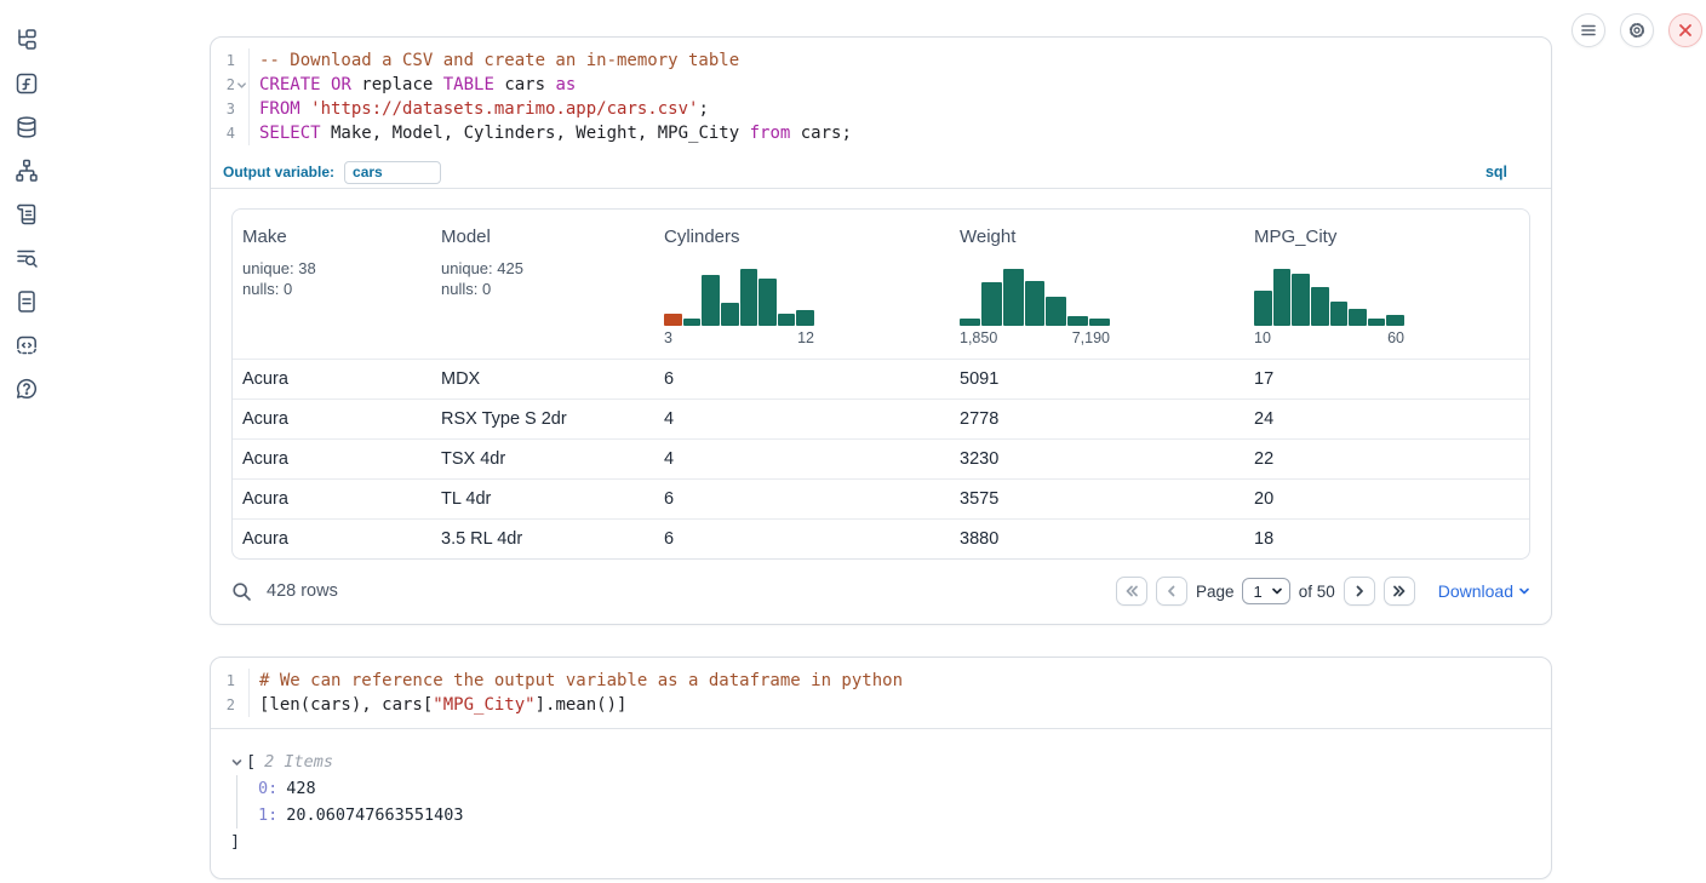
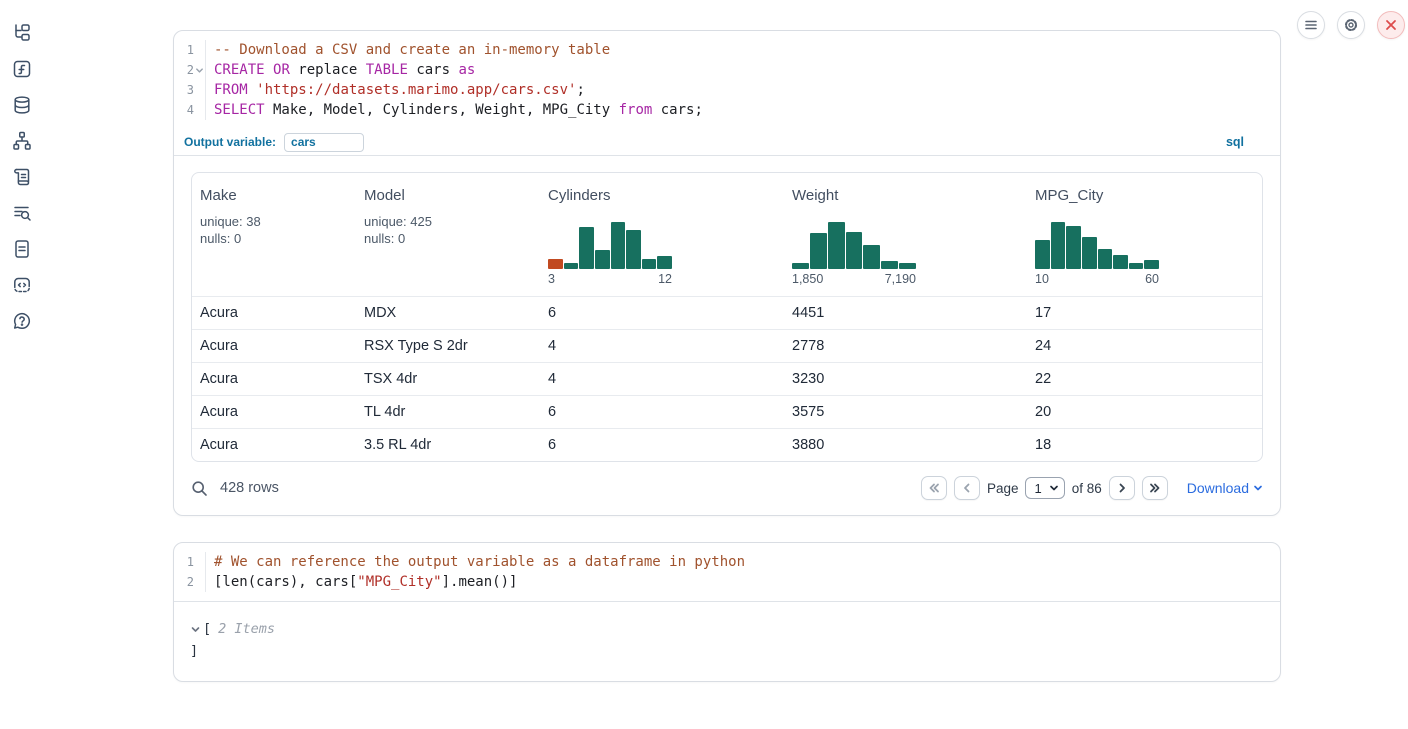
  1
  -- Download a CSV and create an in-memory table
  2
  CREATE OR replace TABLE cars as
  3
  FROM 'https://datasets.marimo.app/cars.csv';
  4
  SELECT Make, Model, Cylinders, Weight, MPG_City from cars;
  Output variable:
  cars
  sql
  Make
  unique: 38
  nulls: 0
  Model
  unique: 425
  nulls: 0
  Cylinders
  3
  12
  Weight
  1,850
  7,190
  MPG_City
  10
  60
  Acura
  MDX
  6
- 5091
+ 4451
  17
  Acura
  RSX Type S 2dr
  4
  2778
  24
  Acura
  TSX 4dr
  4
  3230
  22
  Acura
  TL 4dr
  6
  3575
  20
  Acura
  3.5 RL 4dr
  6
  3880
  18
  428 rows
  Page
  1
- of 50
+ of 86
  Download
  1
  # We can reference the output variable as a dataframe in python
  2
  [len(cars), cars["MPG_City"].mean()]
  [
  2 Items
- 0: 428
- 1: 20.060747663551403
  ]
